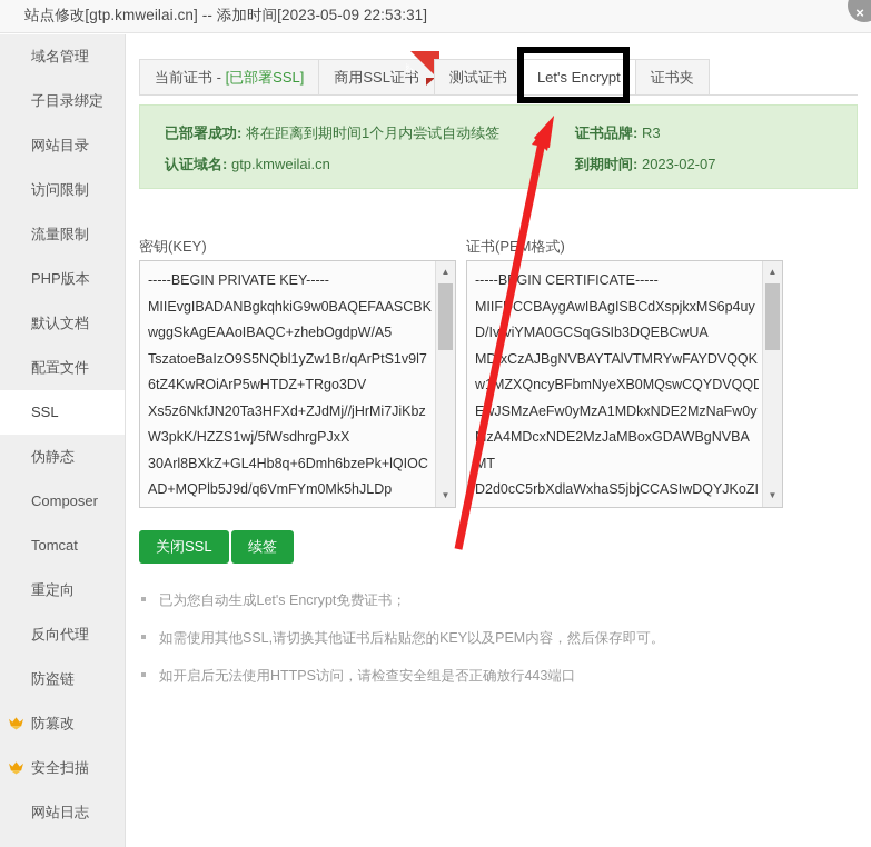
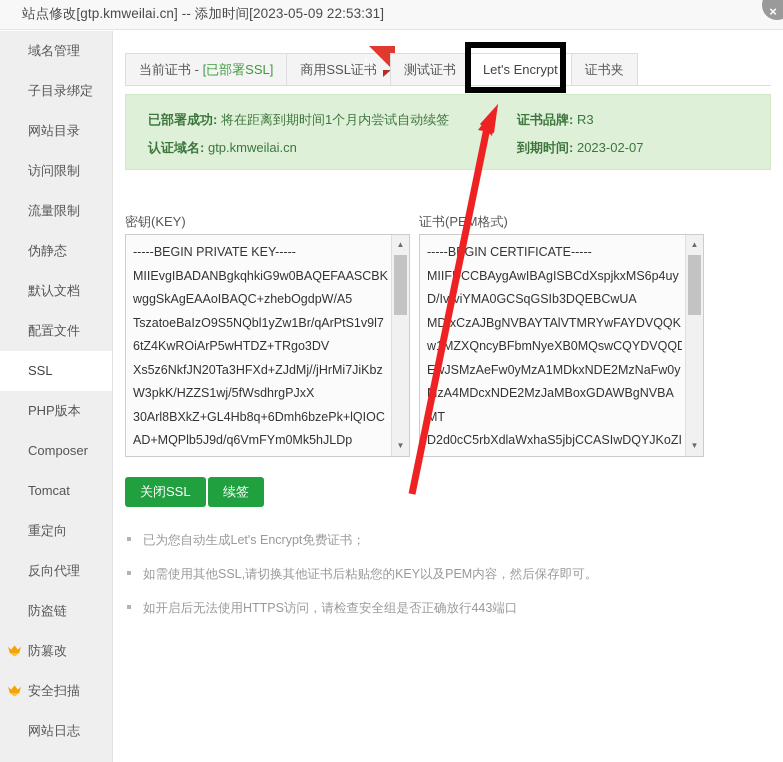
  站点修改[gtp.kmweilai.cn] -- 添加时间[2023-05-09 22:53:31]
  ×
  域名管理
  子目录绑定
  网站目录
  访问限制
  流量限制
- PHP版本
+ 伪静态
  默认文档
  配置文件
  SSL
- 伪静态
+ PHP版本
  Composer
  Tomcat
  重定向
  反向代理
  防盗链
  防篡改
  安全扫描
  网站日志
  当前证书 - [已部署SSL]
  商用SSL证书
  测试证书
  Let's Encrypt
  证书夹
  已部署成功: 将在距离到期时间1个月内尝试自动续签
  认证域名: gtp.kmweilai.cn
  证书品牌: R3
  到期时间: 2023-02-07
  密钥(KEY)
  证书(PEM格式)
  -----BEGIN PRIVATE KEY-----
  MIIEvgIBADANBgkqhkiG9w0BAQEFAASCBK
  wggSkAgEAAoIBAQC+zhebOgdpW/A5
  TszatoeBaIzO9S5NQbl1yZw1Br/qArPtS1v9l7
  6tZ4KwROiArP5wHTDZ+TRgo3DV
  Xs5z6NkfJN20Ta3HFXd+ZJdMj//jHrMi7JiKbz
  W3pkK/HZZS1wj/5fWsdhrgPJxX
  30Arl8BXkZ+GL4Hb8q+6Dmh6bzePk+lQIOC
  AD+MQPlb5J9d/q6VmFYm0Mk5hJLDp
  ▲
  ▼
  -----BGIN CERTIFICATE-----
  MIIFCCBAygAwIBAgISBCdXspjkxMS6p4uy
  D/IvviYMA0GCSqGSIb3DQEBCwUA
  MDxCzAJBgNVBAYTAlVTMRYwFAYDVQQK
  wMZXQncyBFbmNyeXB0MQswCQYDVQQD
  EJSMzAeFw0yMzA1MDkxNDE2MzNaFw0y
  zA4MDcxNDE2MzJaMBoxGDAWBgNVBA
  MT
  D2d0cC5rbXdlaWxhaS5jbjCCASIwDQYJKoZI
  ▲
  ▼
  关闭SSL
  续签
  已为您自动生成Let's Encrypt免费证书；
  如需使用其他SSL,请切换其他证书后粘贴您的KEY以及PEM内容，然后保存即可。
  如开启后无法使用HTTPS访问，请检查安全组是否正确放行443端口
